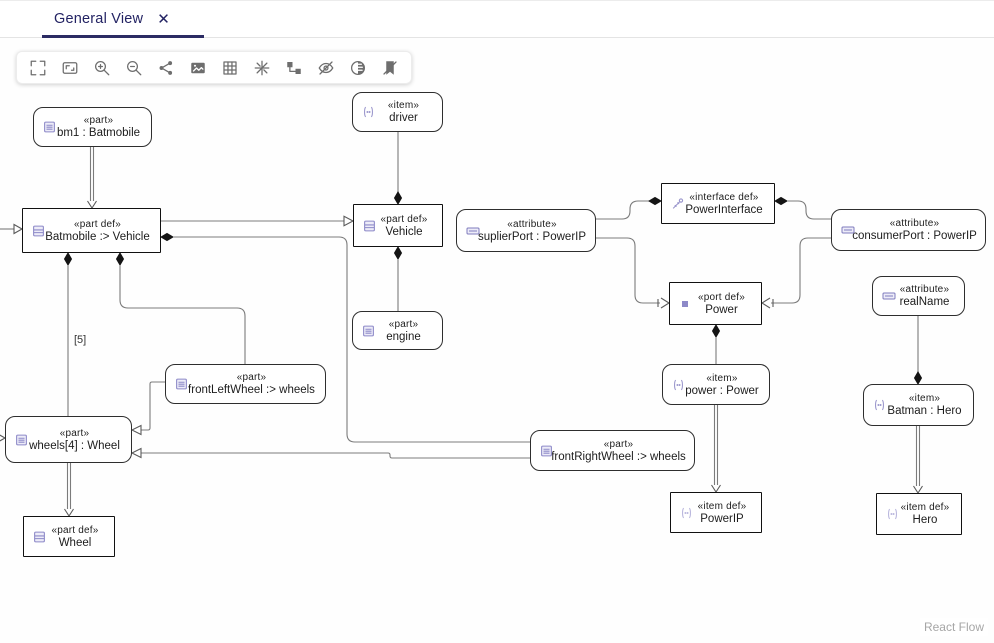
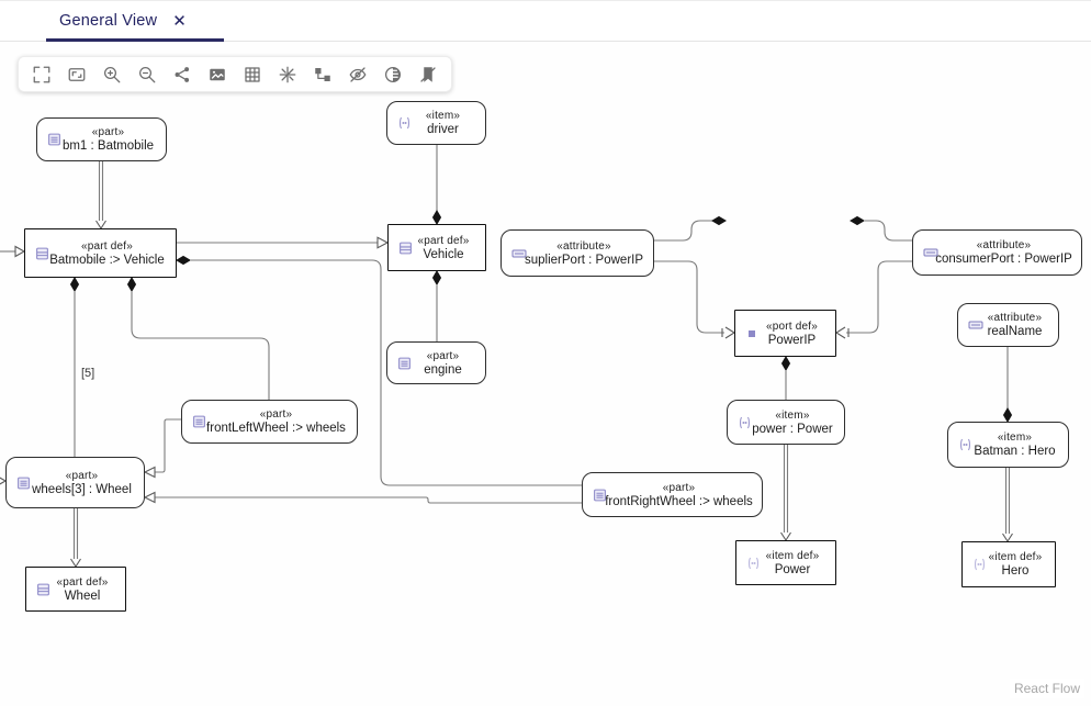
  General View
  ✕
  [5]
  «part»
  bm1 : Batmobile
  «item»
  driver
  «part def»
  Batmobile :> Vehicle
  «part def»
  Vehicle
  «attribute»
  suplierPort : PowerIP
- «interface def»
- PowerInterface
  «attribute»
  consumerPort : PowerIP
  «part»
  engine
  «attribute»
  realName
  «port def»
- Power
+ PowerIP
  «part»
  frontLeftWheel :> wheels
  «item»
  power : Power
  «item»
  Batman : Hero
  «part»
- wheels[4] : Wheel
+ wheels[3] : Wheel
  «part»
  frontRightWheel :> wheels
  «item def»
- PowerIP
+ Power
  «item def»
  Hero
  «part def»
  Wheel
  React Flow
